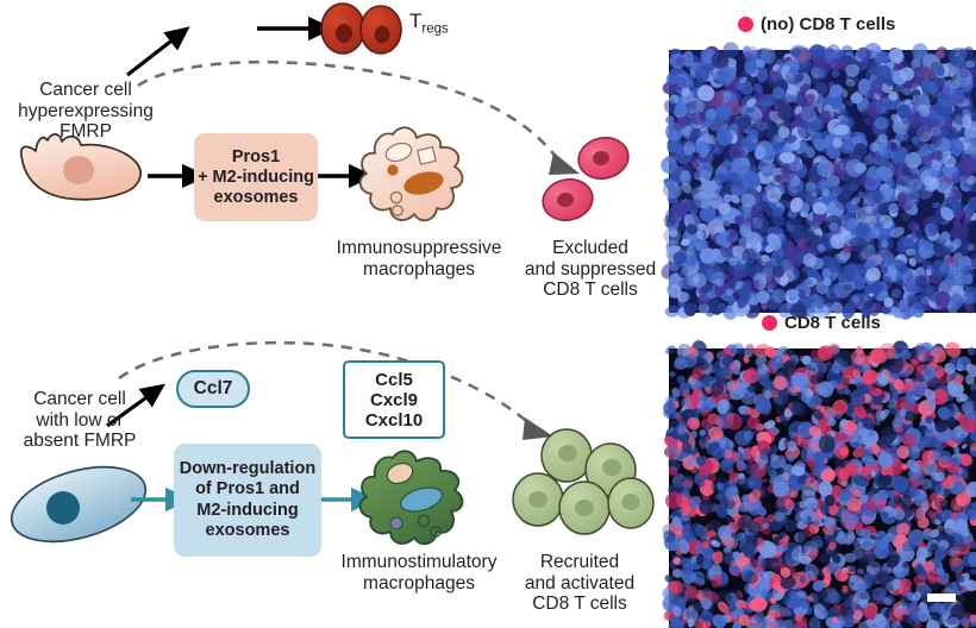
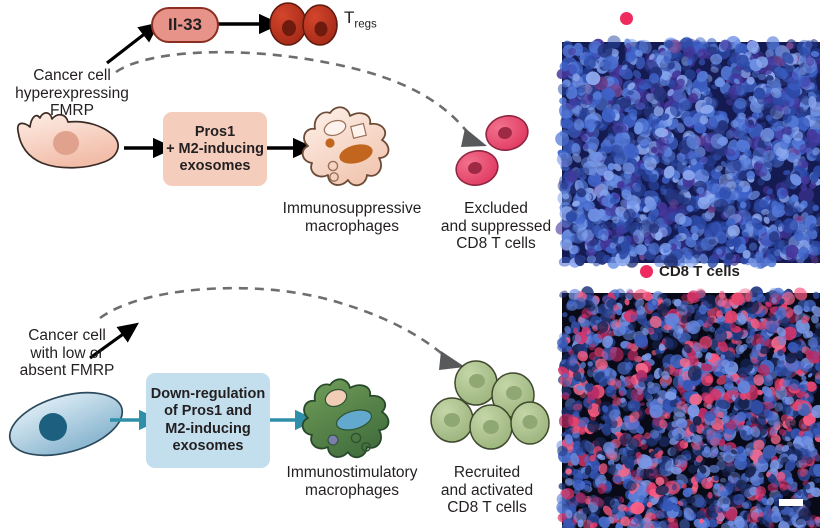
+ Il-33
  Tregs
  Cancer cell
  hyperexpressing
  FMRP
  Pros1
  + M2-inducing
  exosomes
  Immunosuppressive
  macrophages
  Excluded
  and suppressed
  CD8 T cells
- Ccl7
- Ccl5
- Cxcl9
- Cxcl10
  Cancer cell
  with low or
  absent FMRP
  Down-regulation
  of Pros1 and
  M2-inducing
  exosomes
  Immunostimulatory
  macrophages
  Recruited
  and activated
  CD8 T cells
- (no) CD8 T cells
  CD8 T cells
